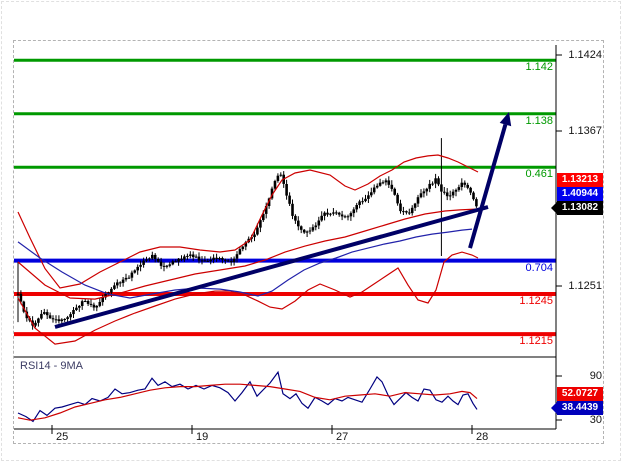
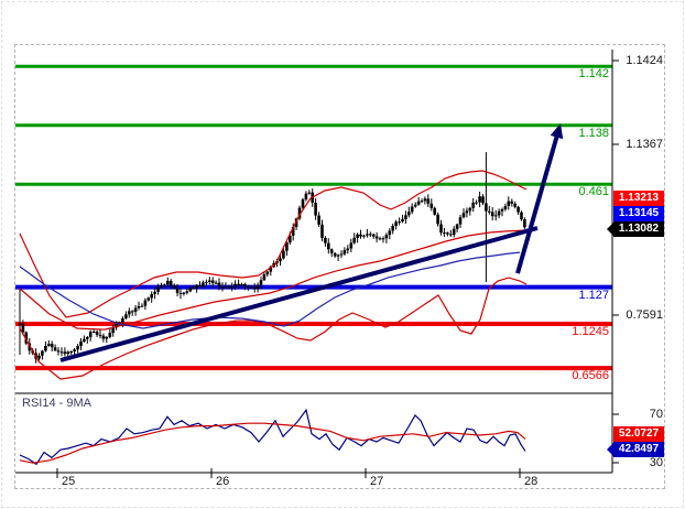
  1.142
  1.138
  0.461
- 0.704
+ 1.127
  1.1245
- 1.1215
+ 0.6566
  1.1424
  1.1367
- 1.1251
+ 0.7591
  1.13213
- 1.40944
+ 1.13145
  1.13082
  RSI14 - 9MA
- 90
+ 70
  30
  52.0727
- 38.4439
+ 42.8497
  25
- 19
+ 26
  27
  28
